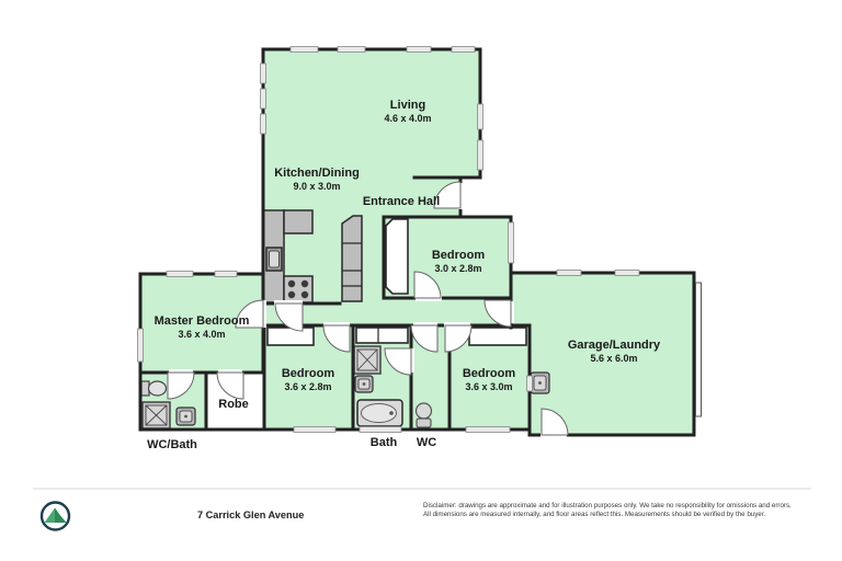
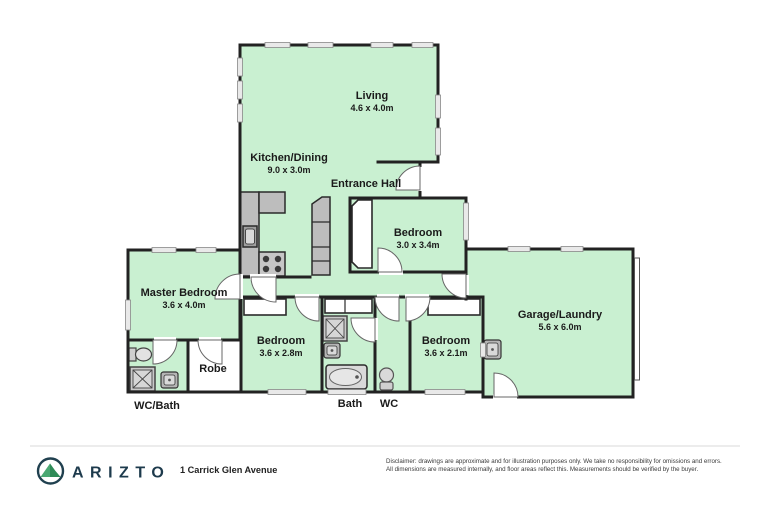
  Living
  4.6 x 4.0m
  Kitchen/Dining
  9.0 x 3.0m
  Entrance Hall
  Bedroom
- 3.0 x 2.8m
+ 3.0 x 3.4m
  Master Bedroom
  3.6 x 4.0m
  Bedroom
  3.6 x 2.8m
  Robe
  Bedroom
- 3.6 x 3.0m
+ 3.6 x 2.1m
  Garage/Laundry
  5.6 x 6.0m
  WC/Bath
  Bath
  WC
+ ARIZTO
- 7 Carrick Glen Avenue
+ 1 Carrick Glen Avenue
